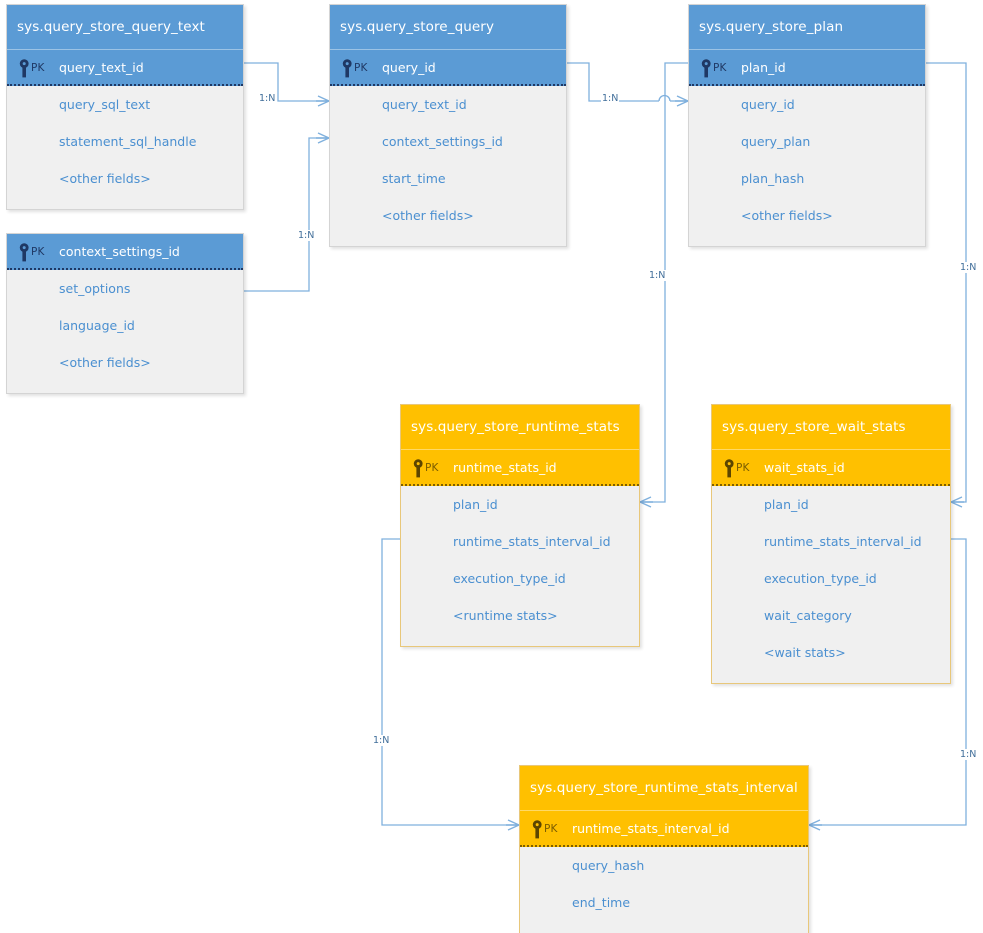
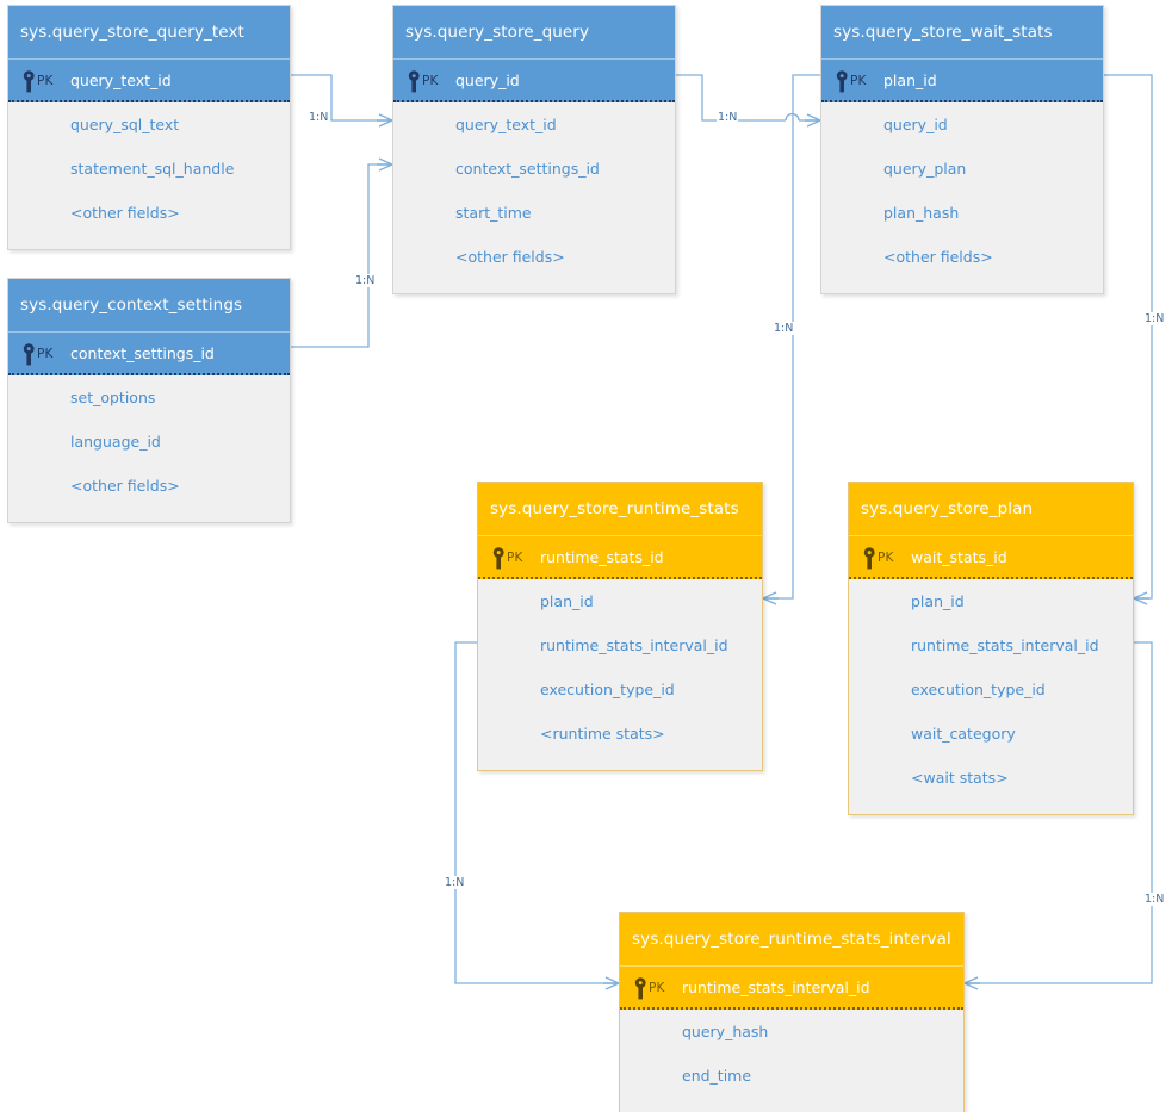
  sys.query_store_query_text
  PK
  query_text_id
  query_sql_text
  statement_sql_handle
  <other fields>
  sys.query_store_query
  PK
  query_id
  query_text_id
  context_settings_id
  start_time
  <other fields>
- sys.query_store_plan
+ sys.query_store_wait_stats
  PK
  plan_id
  query_id
  query_plan
  plan_hash
  <other fields>
+ sys.query_context_settings
  PK
  context_settings_id
  set_options
  language_id
  <other fields>
  sys.query_store_runtime_stats
  PK
  runtime_stats_id
  plan_id
  runtime_stats_interval_id
  execution_type_id
  <runtime stats>
- sys.query_store_wait_stats
+ sys.query_store_plan
  PK
  wait_stats_id
  plan_id
  runtime_stats_interval_id
  execution_type_id
  wait_category
  <wait stats>
  sys.query_store_runtime_stats_interval
  PK
  runtime_stats_interval_id
  query_hash
  end_time
  1:N
  1:N
  1:N
  1:N
  1:N
  1:N
  1:N
